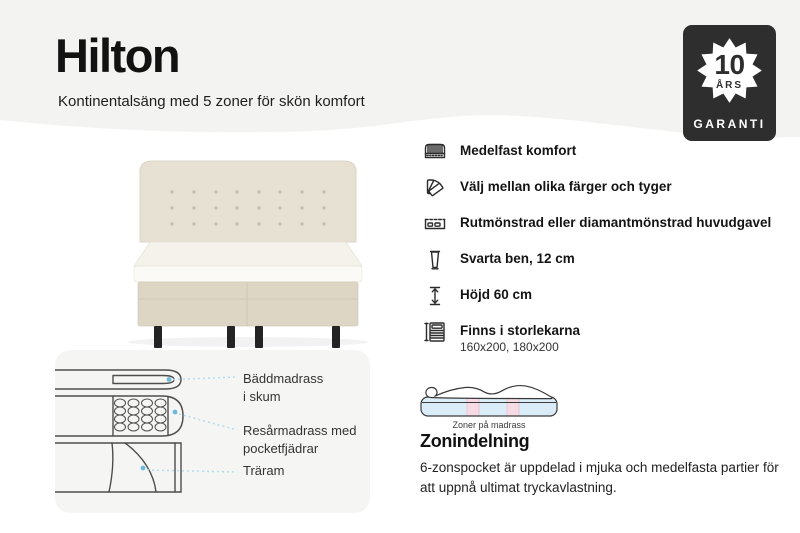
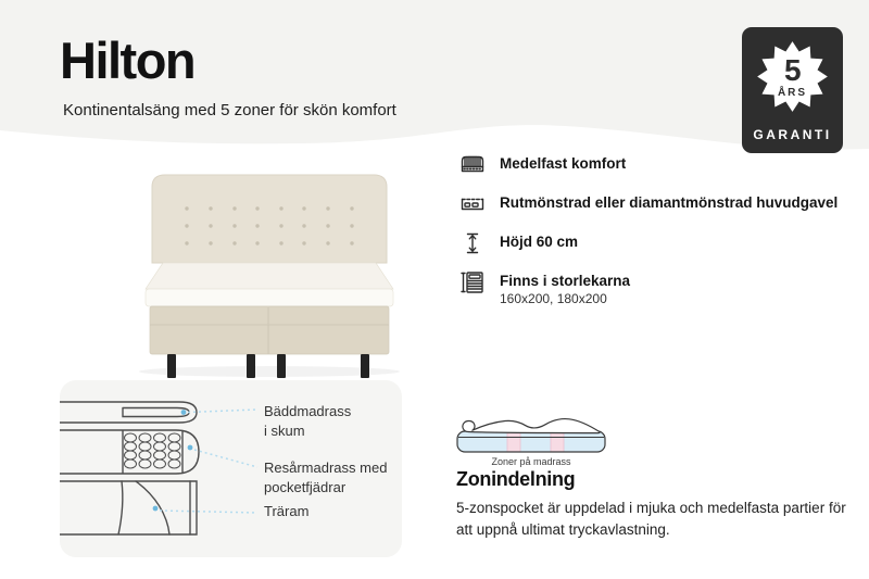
  Hilton
  Kontinentalsäng med 5 zoner för skön komfort
- 10
+ 5
  ÅRS
  GARANTI
  Medelfast komfort
- Välj mellan olika färger och tyger
  Rutmönstrad eller diamantmönstrad huvudgavel
- Svarta ben, 12 cm
  Höjd 60 cm
  Finns i storlekarna
  160x200, 180x200
  Bäddmadrass
  i skum
  Resårmadrass med
  pocketfjädrar
  Träram
  Zoner på madrass
  Zonindelning
- 6-zonspocket är uppdelad i mjuka och medelfasta partier för att uppnå ultimat tryckavlastning.
+ 5-zonspocket är uppdelad i mjuka och medelfasta partier för att uppnå ultimat tryckavlastning.
